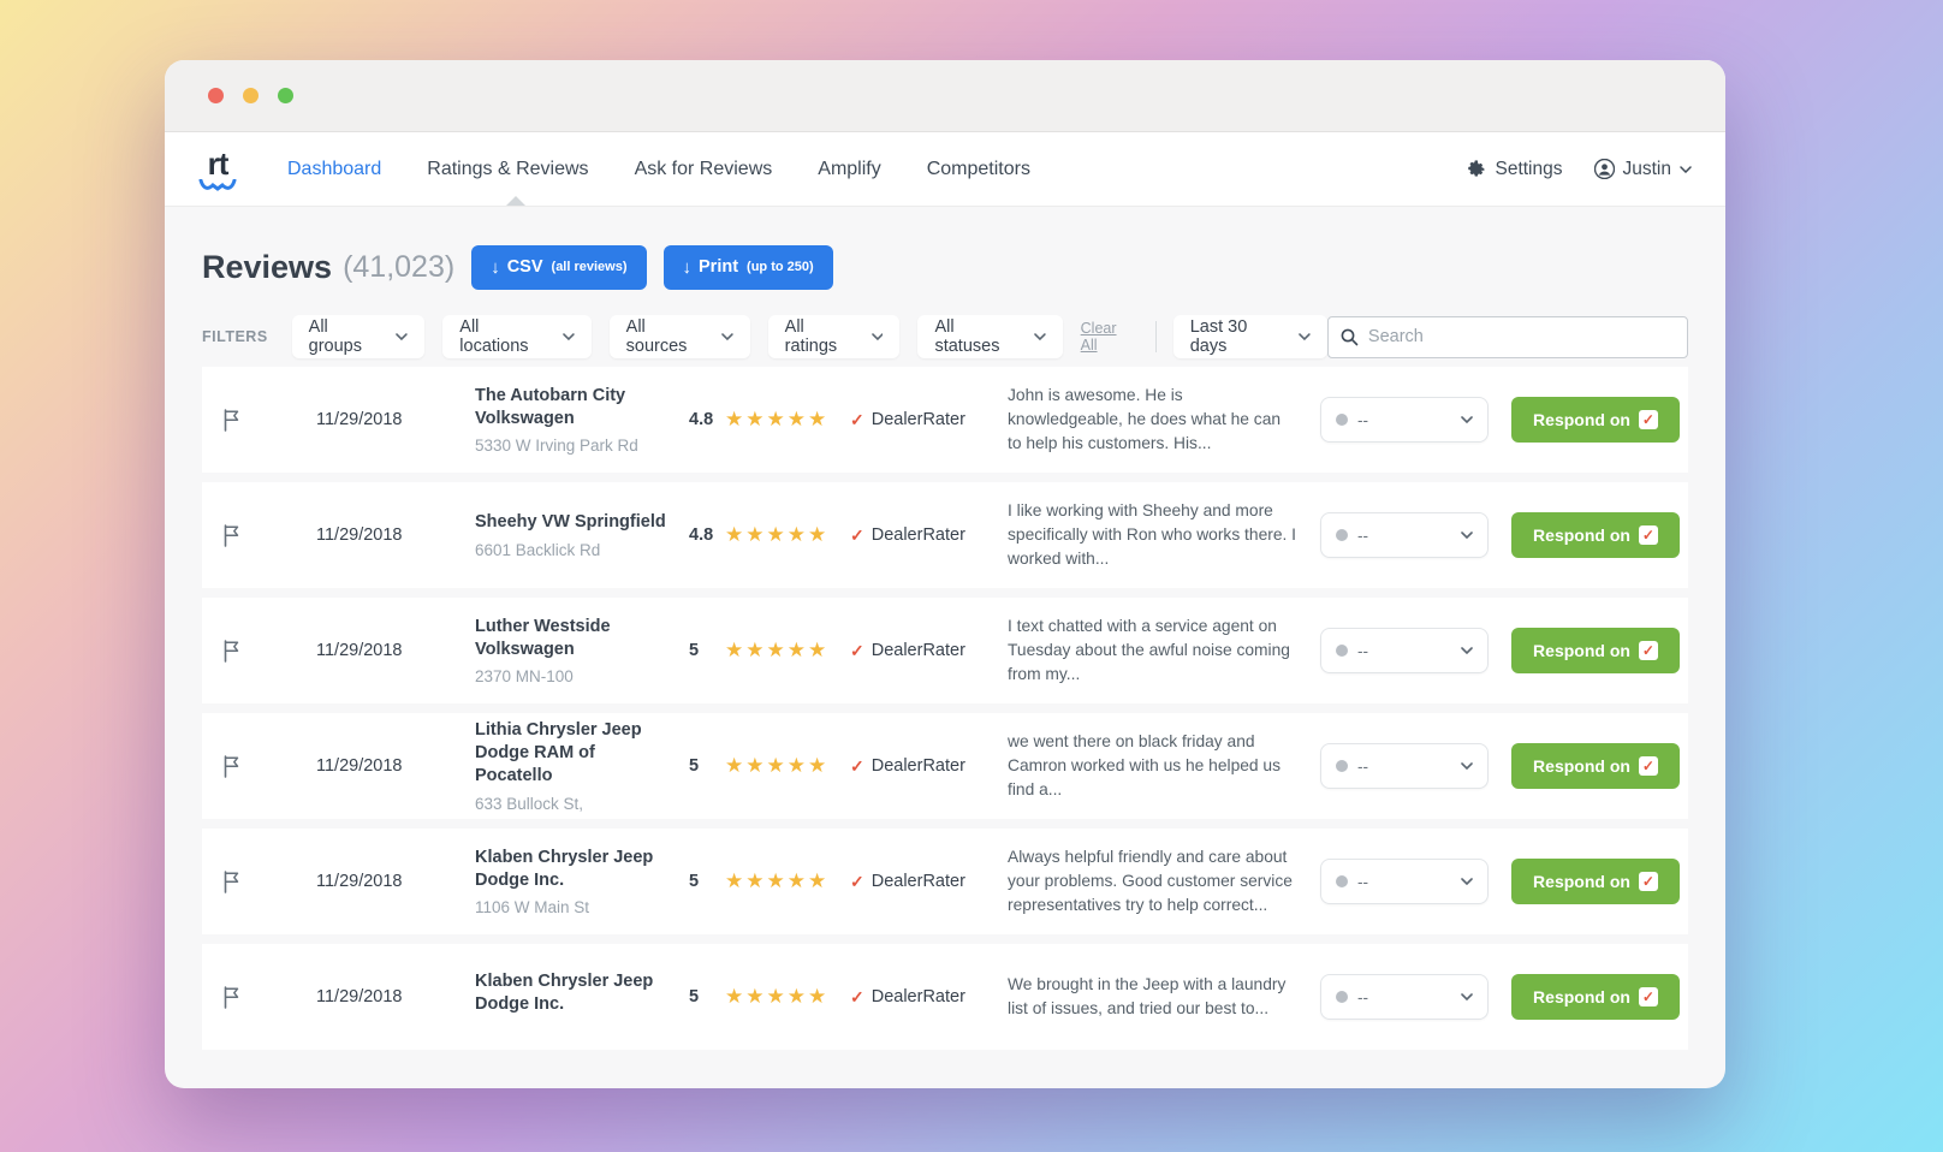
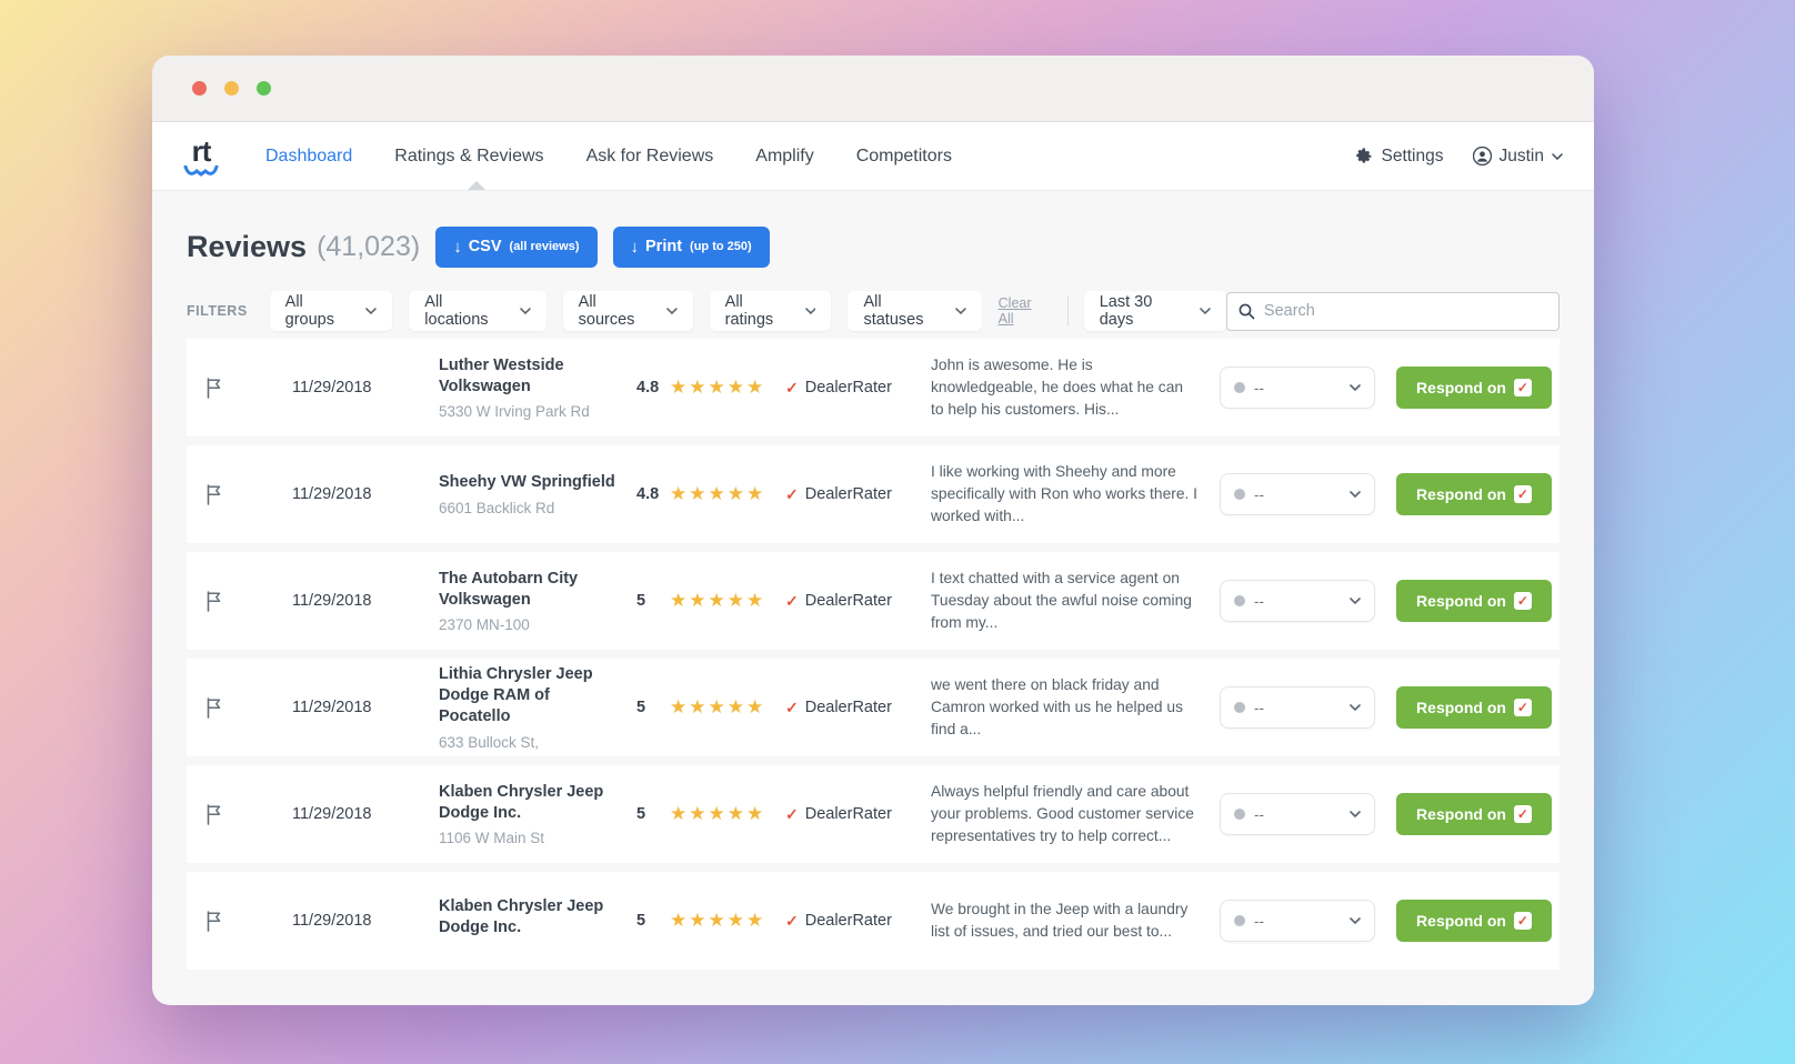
  rt
  Dashboard
  Ratings & Reviews
  Ask for Reviews
  Amplify
  Competitors
  Settings
  Justin
  Reviews
  (41,023)
  ↓
  CSV
  (all reviews)
  ↓
  Print
  (up to 250)
  FILTERS
  All groups
  All locations
  All sources
  All ratings
  All statuses
  Clear All
  Last 30 days
  Search
  11/29/2018
- The Autobarn City Volkswagen
+ Luther Westside Volkswagen
  5330 W Irving Park Rd
  4.8
  ★★★★★
  ✓
  DealerRater
  John is awesome. He is knowledgeable, he does what he can to help his customers. His...
  --
  Respond on
  ✓
  11/29/2018
  Sheehy VW Springfield
  6601 Backlick Rd
  4.8
  ★★★★★
  ✓
  DealerRater
  I like working with Sheehy and more specifically with Ron who works there. I worked with...
  --
  Respond on
  ✓
  11/29/2018
- Luther Westside Volkswagen
+ The Autobarn City Volkswagen
  2370 MN-100
  5
  ★★★★★
  ✓
  DealerRater
  I text chatted with a service agent on Tuesday about the awful noise coming from my...
  --
  Respond on
  ✓
  11/29/2018
  Lithia Chrysler Jeep Dodge RAM of Pocatello
  633 Bullock St,
  5
  ★★★★★
  ✓
  DealerRater
  we went there on black friday and Camron worked with us he helped us find a...
  --
  Respond on
  ✓
  11/29/2018
  Klaben Chrysler Jeep Dodge Inc.
  1106 W Main St
  5
  ★★★★★
  ✓
  DealerRater
  Always helpful friendly and care about your problems. Good customer service representatives try to help correct...
  --
  Respond on
  ✓
  11/29/2018
  Klaben Chrysler Jeep Dodge Inc.
  5
  ★★★★★
  ✓
  DealerRater
  We brought in the Jeep with a laundry list of issues, and tried our best to...
  --
  Respond on
  ✓
